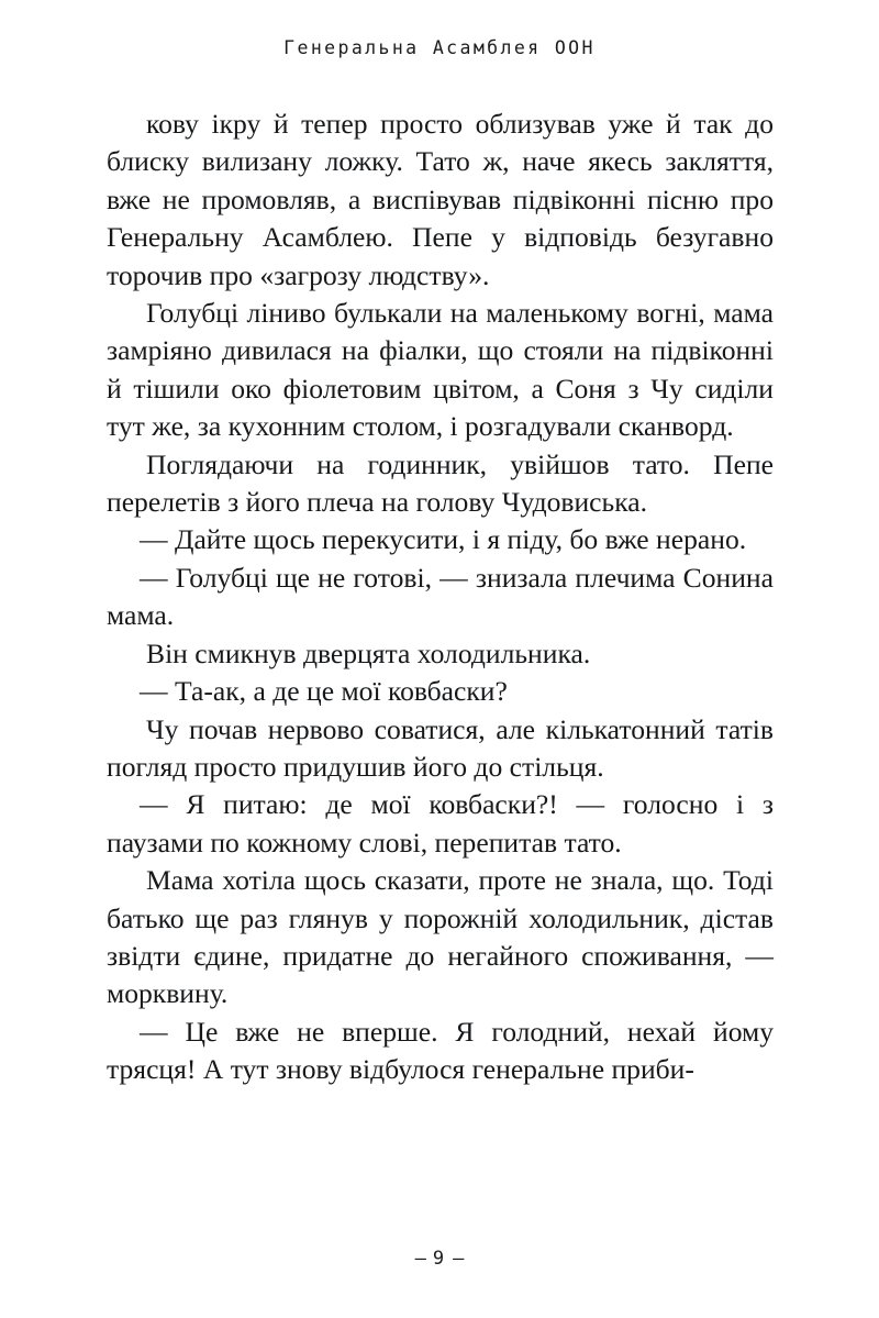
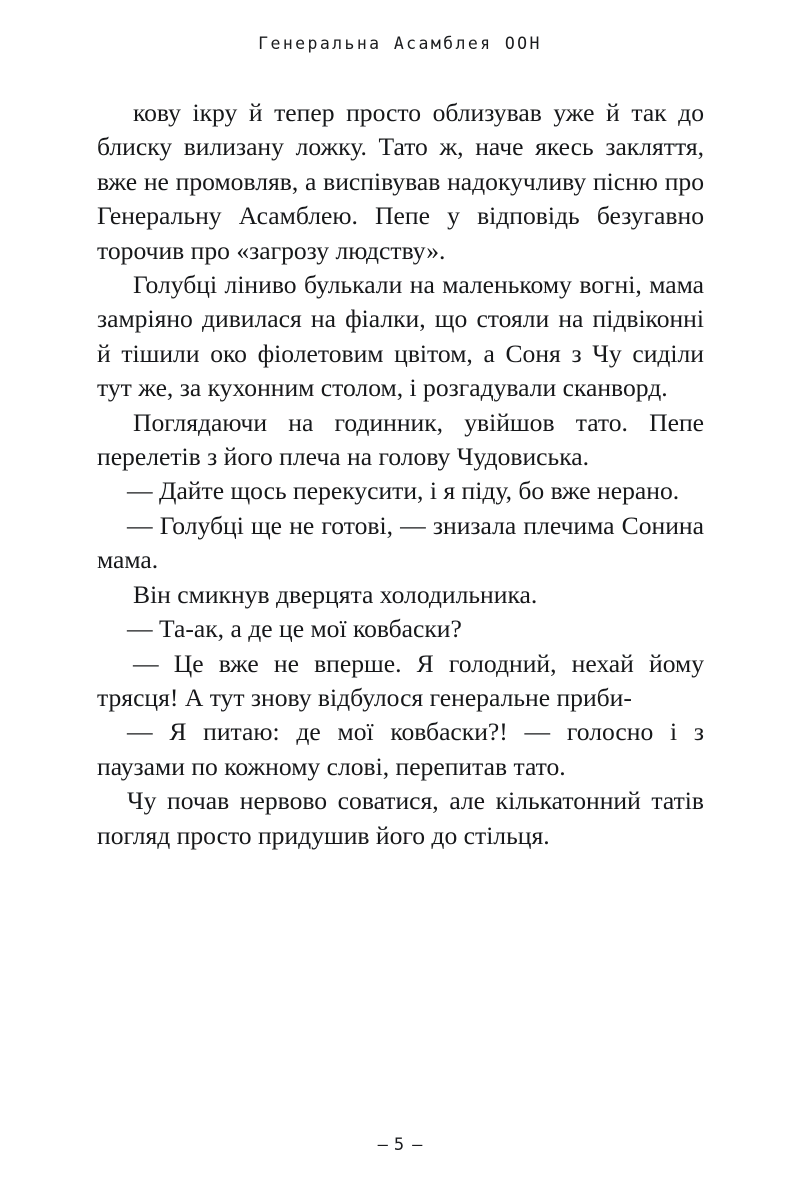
  Генеральна Асамблея ООН
- кову ікру й тепер просто облизував уже й так до блиску вилизану ложку. Тато ж, наче якесь закляття, вже не промовляв, а виспівував підвіконні пісню про Генеральну Асамблею. Пепе у відповідь безугавно торочив про «загрозу людству».
+ кову ікру й тепер просто облизував уже й так до блиску вилизану ложку. Тато ж, наче якесь закляття, вже не промовляв, а виспівував надокучливу пісню про Генеральну Асамблею. Пепе у відповідь безугавно торочив про «загрозу людству».
  Голубці ліниво булькали на маленькому вогні, мама замріяно дивилася на фіалки, що стояли на підвіконні й тішили око фіолетовим цвітом, а Соня з Чу сиділи тут же, за кухонним столом, і розгадували сканворд.
  Поглядаючи на годинник, увійшов тато. Пепе перелетів з його плеча на голову Чудовиська.
  — Дайте щось перекусити, і я піду, бо вже нерано.
  — Голубці ще не готові, — знизала плечима Сонина мама.
  Він смикнув дверцята холодильника.
  — Та-ак, а де це мої ковбаски?
- Чу почав нервово соватися, але кількатонний татів погляд просто придушив його до стільця.
+ — Це вже не вперше. Я голодний, нехай йому трясця! А тут знову відбулося генеральне приби-
  — Я питаю: де мої ковбаски?! — голосно і з паузами по кожному слові, перепитав тато.
- Мама хотіла щось сказати, проте не знала, що. Тоді батько ще раз глянув у порожній холодильник, дістав звідти єдине, придатне до негайного споживання, — морквину.
- — Це вже не вперше. Я голодний, нехай йому трясця! А тут знову відбулося генеральне приби-
+ Чу почав нервово соватися, але кількатонний татів погляд просто придушив його до стільця.
- — 9 —
+ — 5 —
